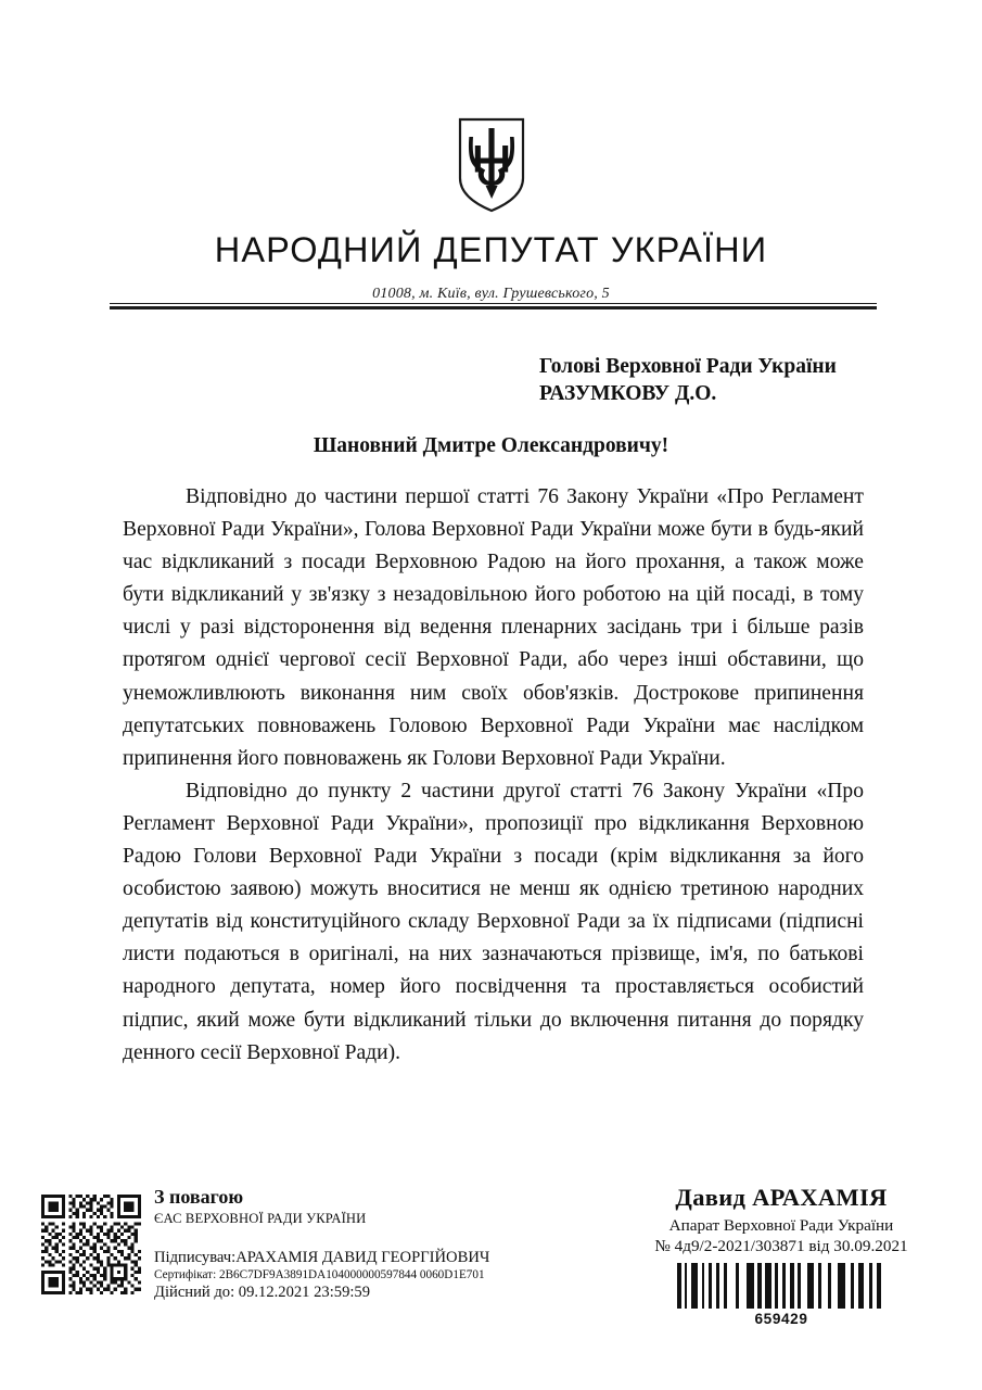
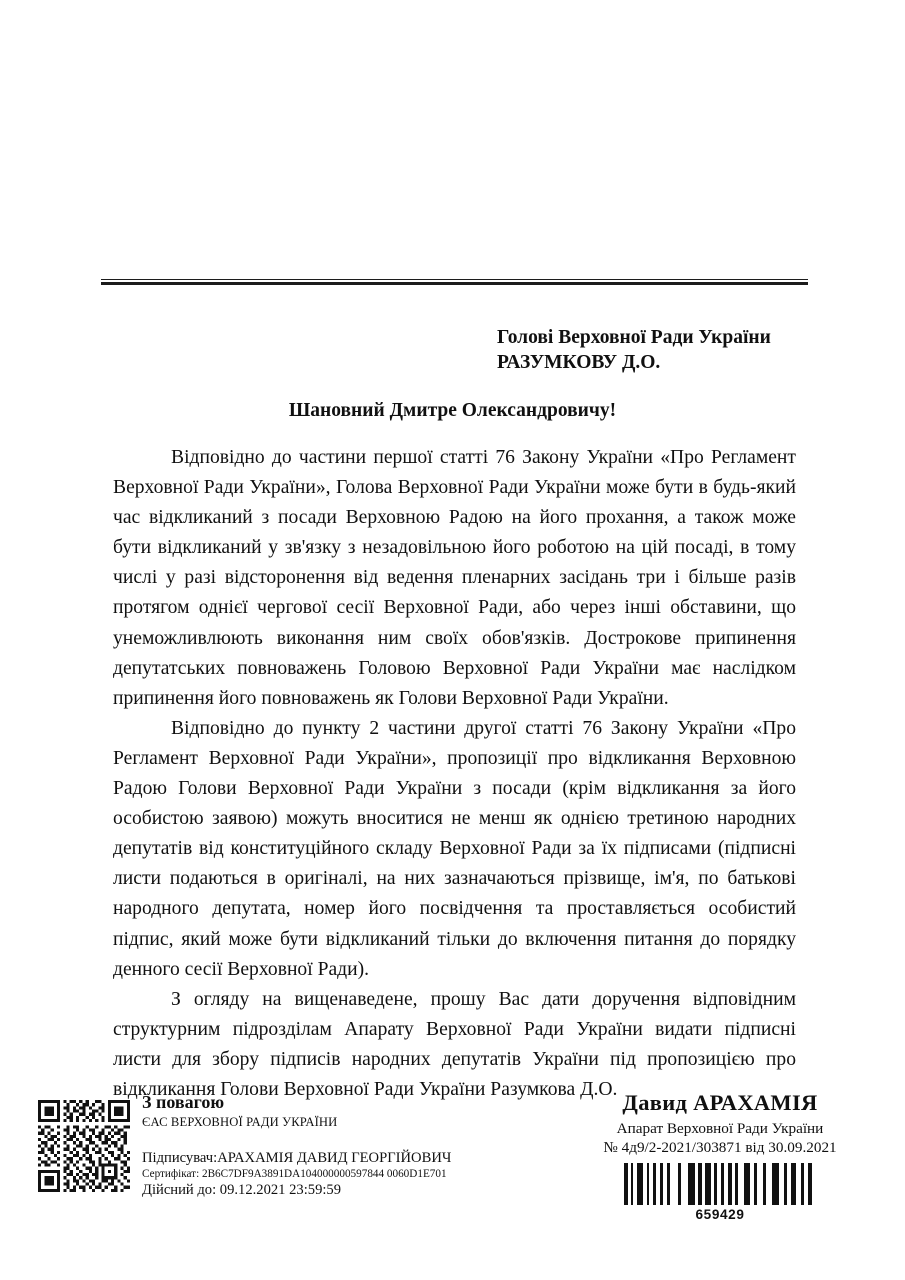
- НАРОДНИЙ ДЕПУТАТ УКРАЇНИ
- 01008, м. Київ, вул. Грушевського, 5
  Голові Верховної Ради України
  РАЗУМКОВУ Д.О.
  Шановний Дмитре Олександровичу!
  Відповідно до частини першої статті 76 Закону України «Про Регламент Верховної Ради України», Голова Верховної Ради України може бути в будь-який час відкликаний з посади Верховною Радою на його прохання, а також може бути відкликаний у зв'язку з незадовільною його роботою на цій посаді, в тому числі у разі відсторонення від ведення пленарних засідань три і більше разів протягом однієї чергової сесії Верховної Ради, або через інші обставини, що унеможливлюють виконання ним своїх обов'язків. Дострокове припинення депутатських повноважень Головою Верховної Ради України має наслідком припинення його повноважень як Голови Верховної Ради України.
  Відповідно до пункту 2 частини другої статті 76 Закону України «Про Регламент Верховної Ради України», пропозиції про відкликання Верховною Радою Голови Верховної Ради України з посади (крім відкликання за його особистою заявою) можуть вноситися не менш як однією третиною народних депутатів від конституційного складу Верховної Ради за їх підписами (підписні листи подаються в оригіналі, на них зазначаються прізвище, ім'я, по батькові народного депутата, номер його посвідчення та проставляється особистий підпис, який може бути відкликаний тільки до включення питання до порядку денного сесії Верховної Ради).
+ З огляду на вищенаведене, прошу Вас дати доручення відповідним структурним підрозділам Апарату Верховної Ради України видати підписні листи для збору підписів народних депутатів України під пропозицією про відкликання Голови Верховної Ради України Разумкова Д.О.
  З повагою
  ЄАС ВЕРХОВНОЇ РАДИ УКРАЇНИ
  Підписувач:АРАХАМІЯ ДАВИД ГЕОРГІЙОВИЧ
  Сертифікат: 2B6C7DF9A3891DA104000000597844 0060D1E701
  Дійсний до: 09.12.2021 23:59:59
  Давид АРАХАМІЯ
  Апарат Верховної Ради України
  № 4д9/2-2021/303871 від 30.09.2021
  659429
